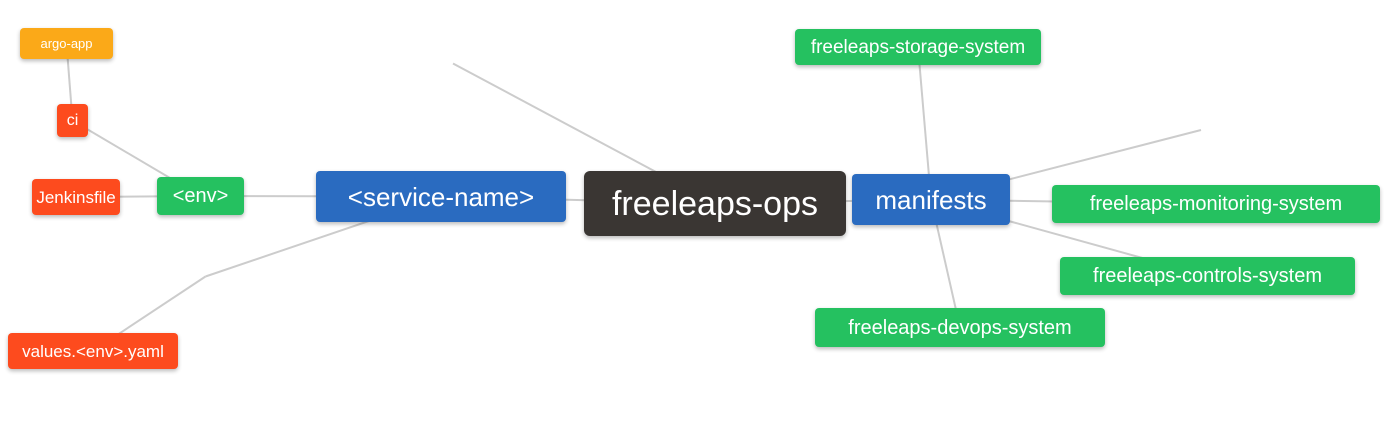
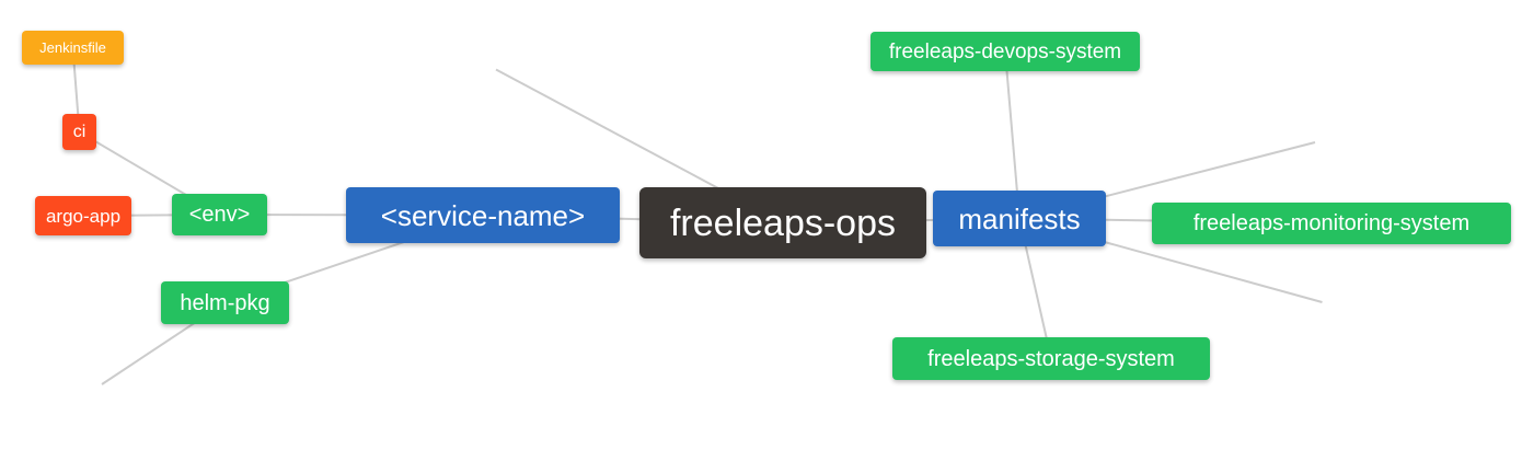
  freeleaps-ops
  <service-name>
  manifests
  <env>
+ helm-pkg
  ci
- Jenkinsfile
+ argo-app
- values.<env>.yaml
- argo-app
+ Jenkinsfile
- freeleaps-storage-system
+ freeleaps-devops-system
  freeleaps-monitoring-system
- freeleaps-controls-system
- freeleaps-devops-system
+ freeleaps-storage-system
